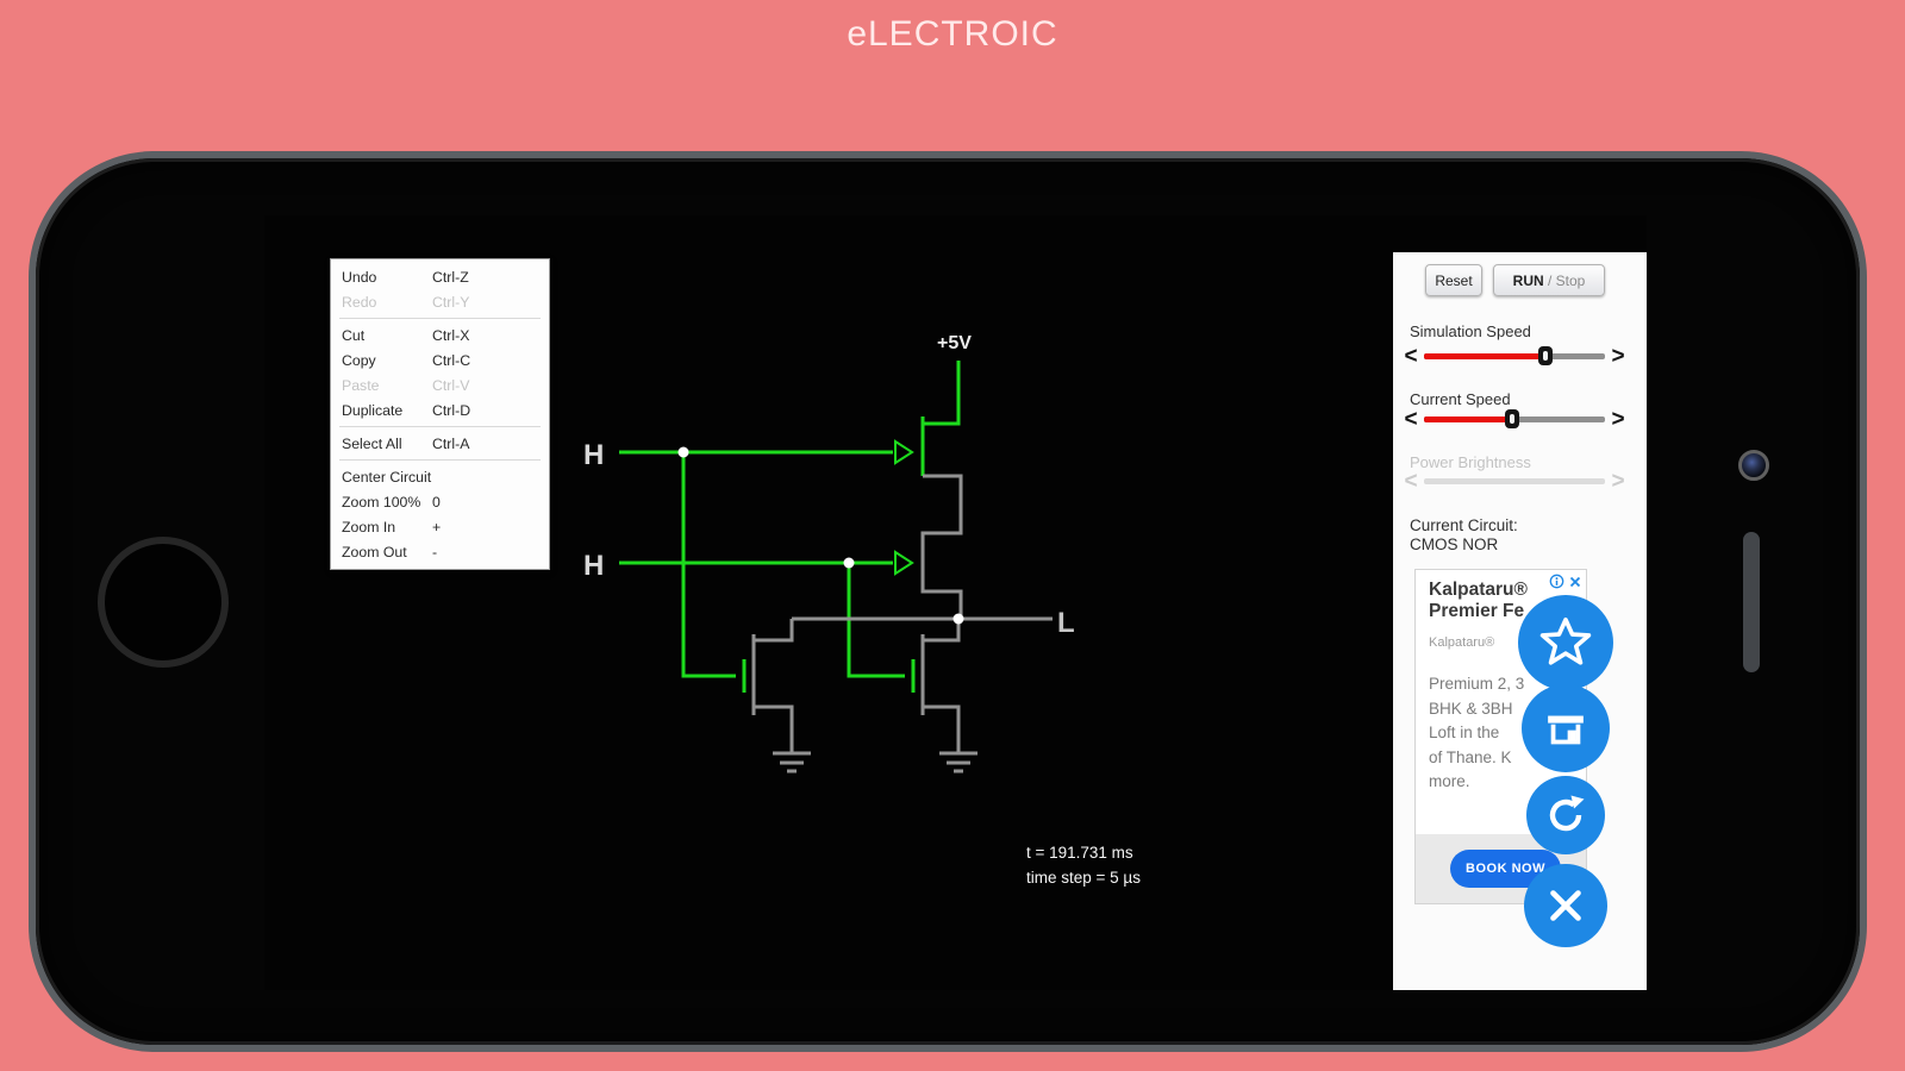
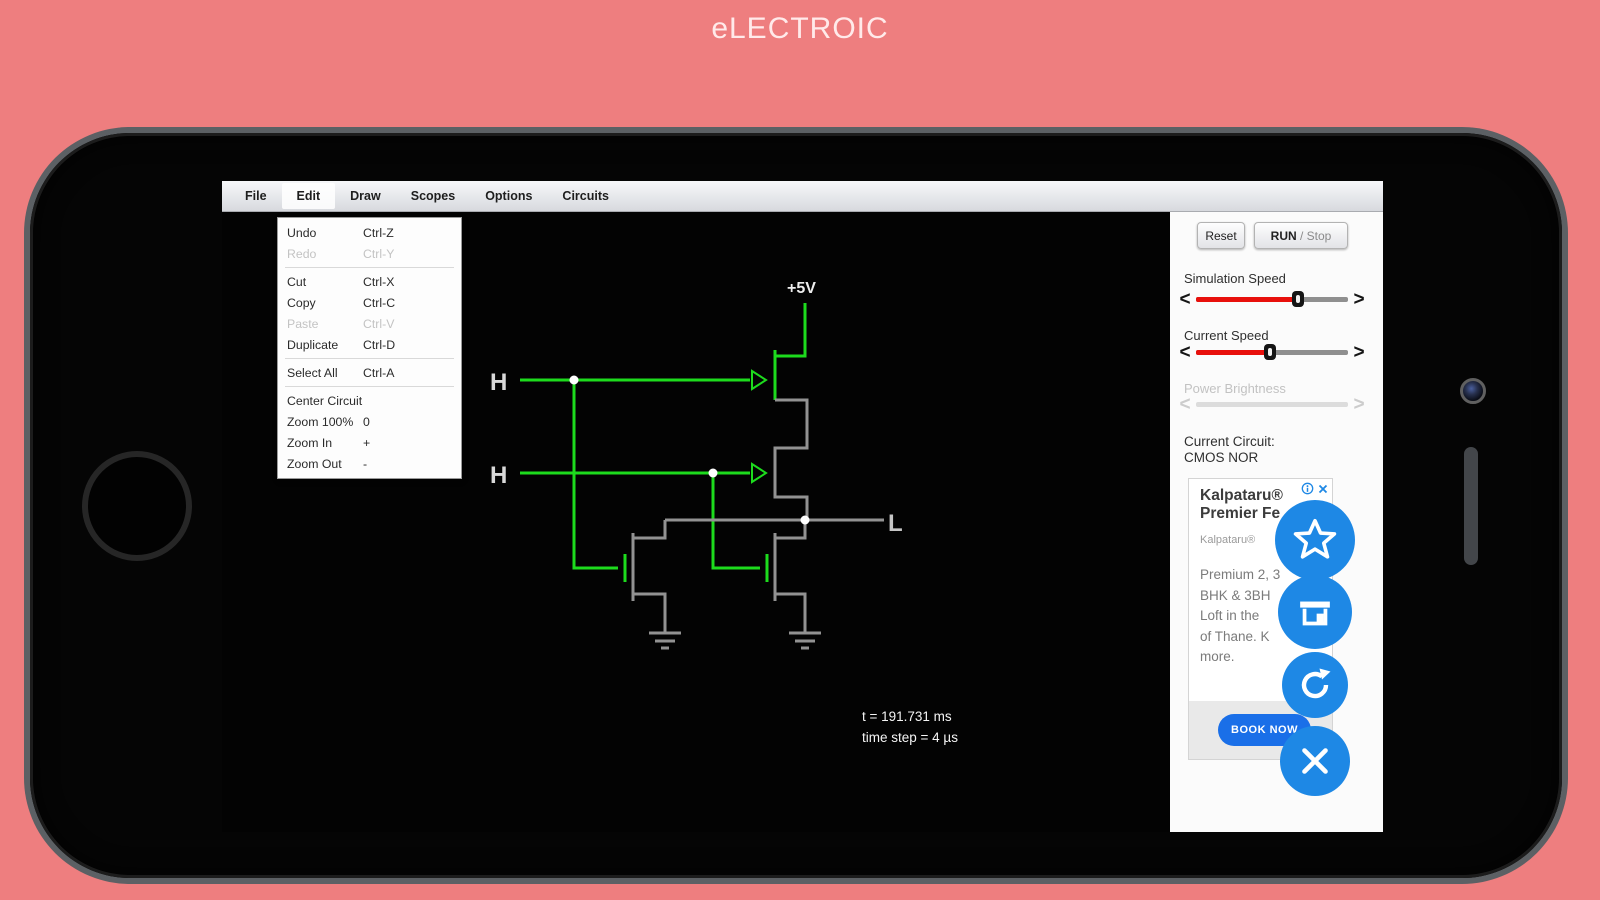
  eLECTROIC
  +5V
  H
  H
  L
  t = 191.731 ms
- time step = 5 µs
+ time step = 4 µs
+ File
+ Edit
+ Draw
+ Scopes
+ Options
+ Circuits
  Undo
  Ctrl-Z
  Redo
  Ctrl-Y
  Cut
  Ctrl-X
  Copy
  Ctrl-C
  Paste
  Ctrl-V
  Duplicate
  Ctrl-D
  Select All
  Ctrl-A
  Center Circuit
  Zoom 100%
  0
  Zoom In
  +
  Zoom Out
  -
  Reset
  RUN
  / Stop
  Simulation Speed
  <
  >
  Current Speed
  <
  >
  Power Brightness
  <
  >
  Current Circuit:
  CMOS NOR
  Kalpataru®
  Premier Fe
  Kalpataru®
  Premium 2, 3
  BHK & 3BH
  Loft in the
  of Thane. K
  more.
  BOOK NOW
